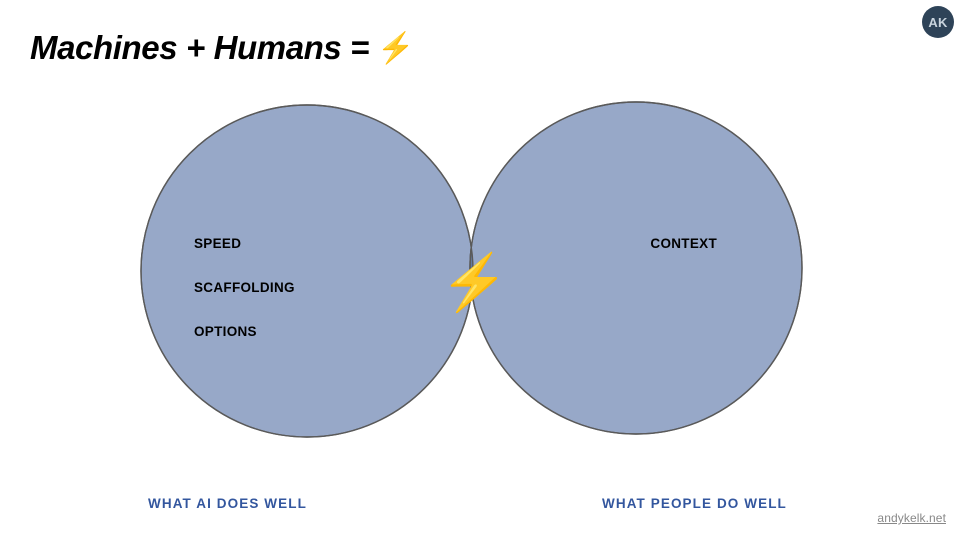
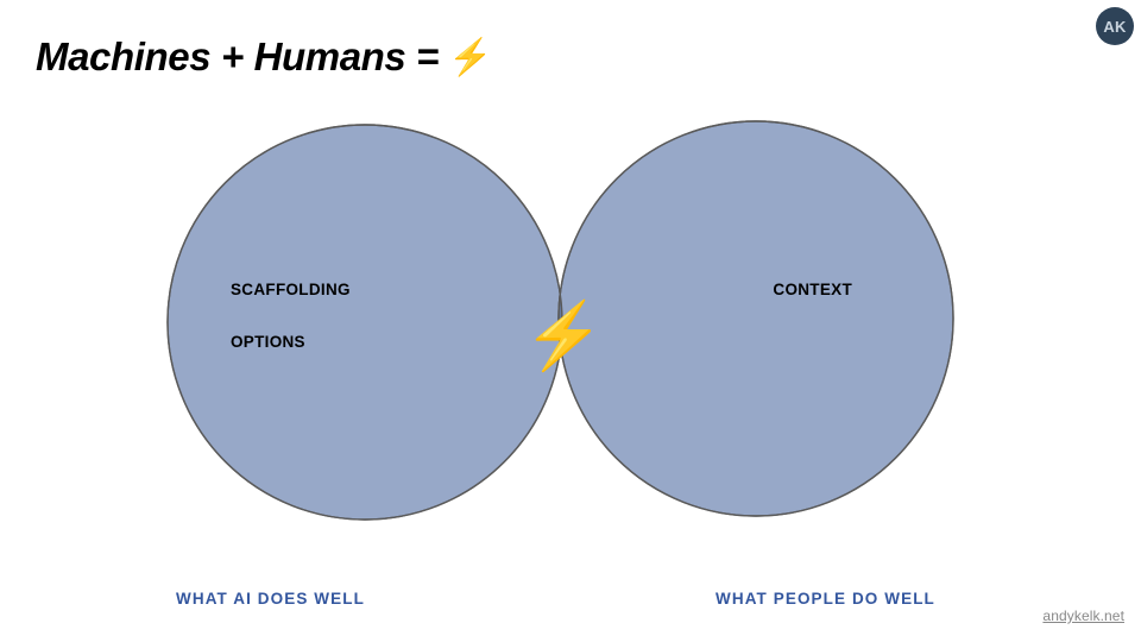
  Machines + Humans =
  ⚡
  AK
- SPEED
  SCAFFOLDING
  OPTIONS
  CONTEXT
  ⚡
  WHAT AI DOES WELL
  WHAT PEOPLE DO WELL
  andykelk.net
